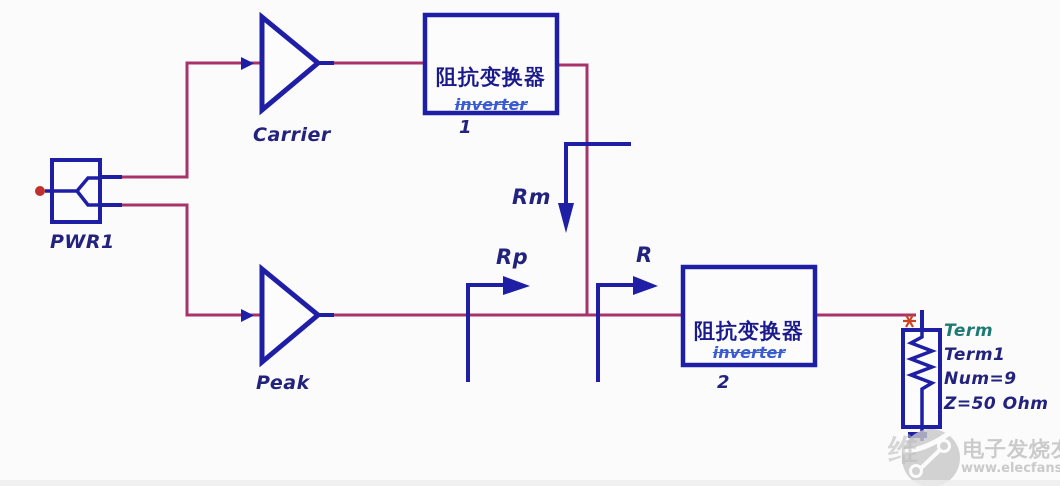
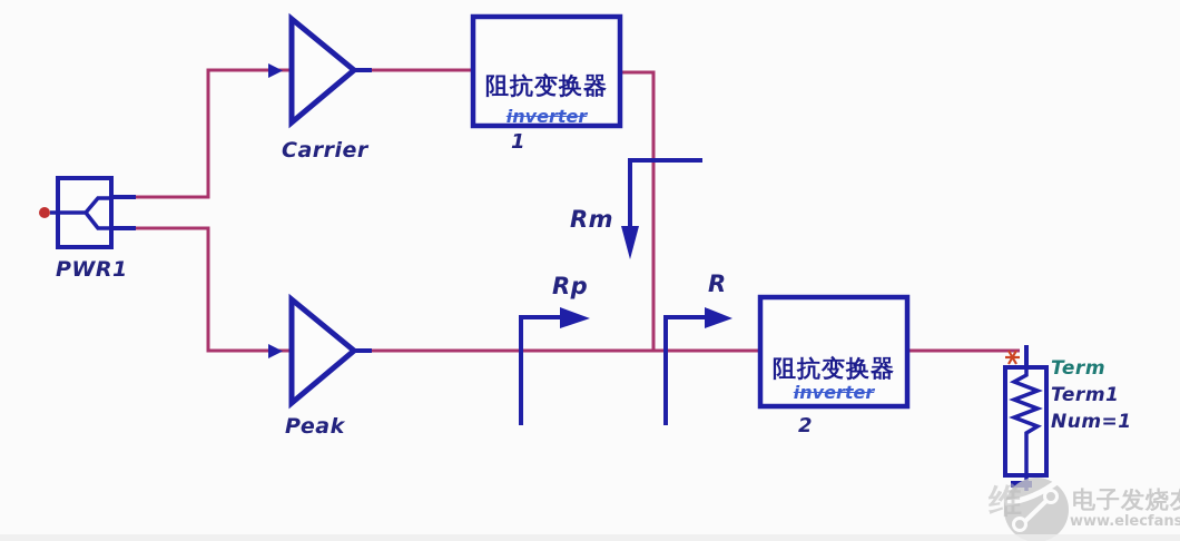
  PWR1
  Carrier
  Peak
  Rm
  Rp
  R
  阻抗变换器
  inverter
  1
  阻抗变换器
  inverter
  2
  Term
  Term1
- Num=9
+ Num=1
- Z=50 Ohm
  维
  电子发烧
  www.elecfans
